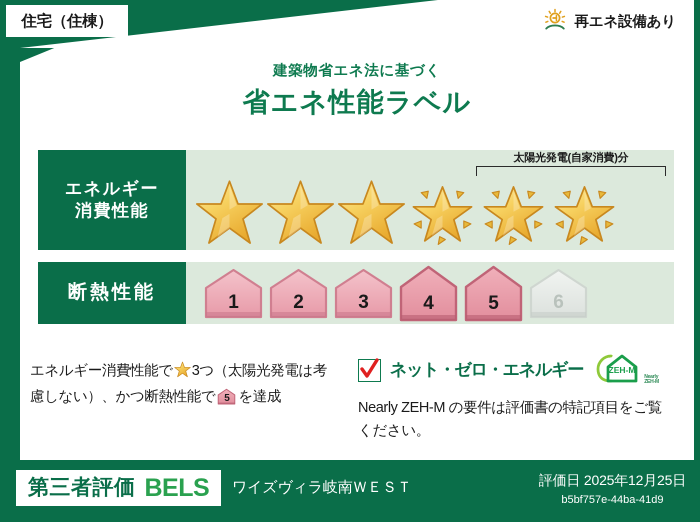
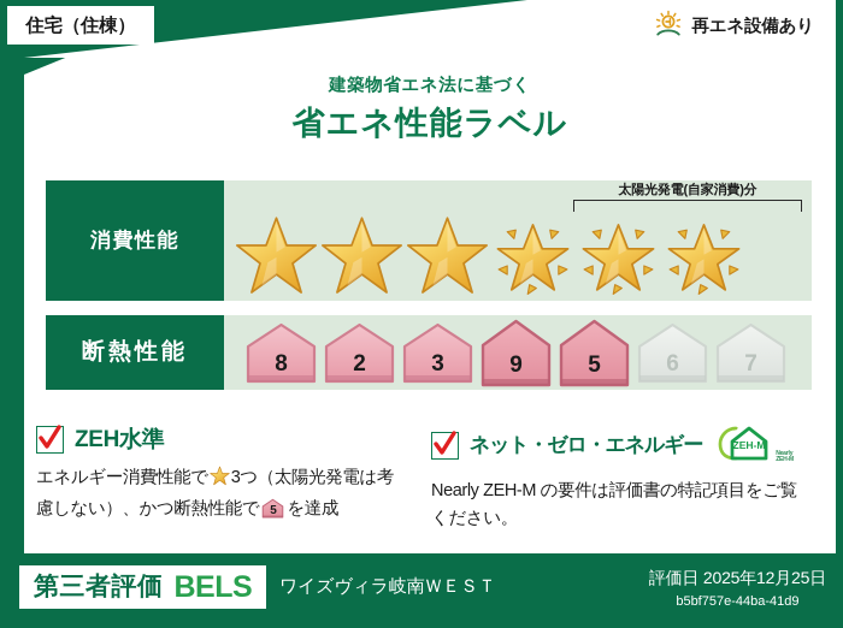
  住宅（住棟）
  再エネ設備あり
  建築物省エネ法に基づく
  省エネ性能ラベル
- エネルギー
  消費性能
  太陽光発電(自家消費)分
  断熱性能
- 1
+ 8
  2
  3
- 4
+ 9
  5
  6
+ 7
+ ZEH水準
  エネルギー消費性能で 3つ（太陽光発電は考慮しない）、かつ断熱性能で
  5
  を達成
  ネット・ゼロ・エネルギー
  ZEH-M
  Nearly ZEH-M の要件は評価書の特記項目をご覧ください。
  第三者評価
  BELS
  ワイズヴィラ岐南ＷＥＳＴ
  評価日 2025年12月25日
  b5bf757e-44ba-41d9
